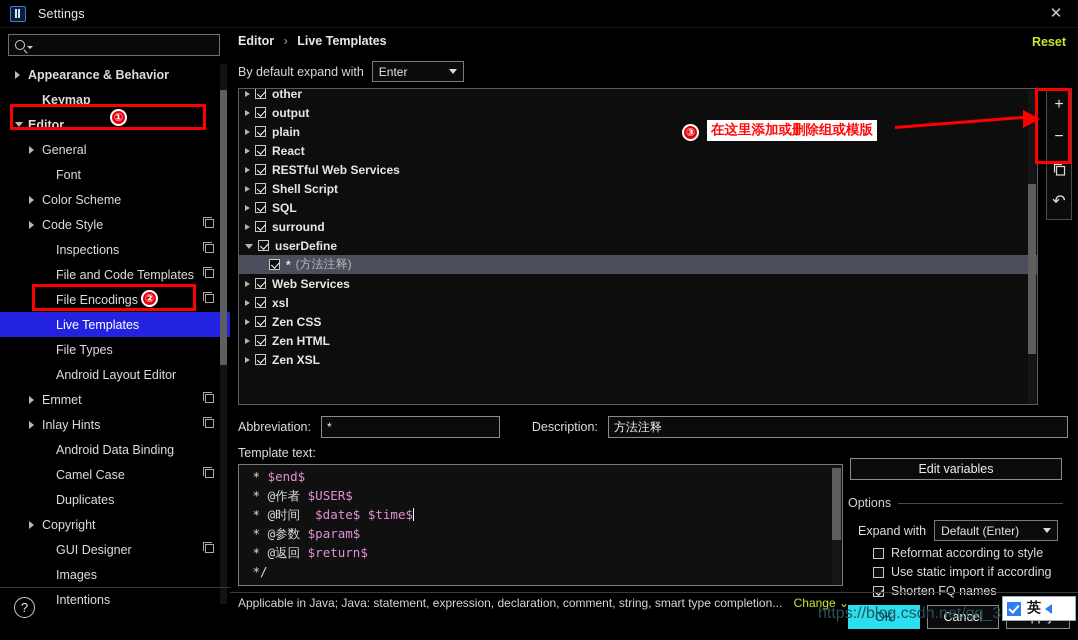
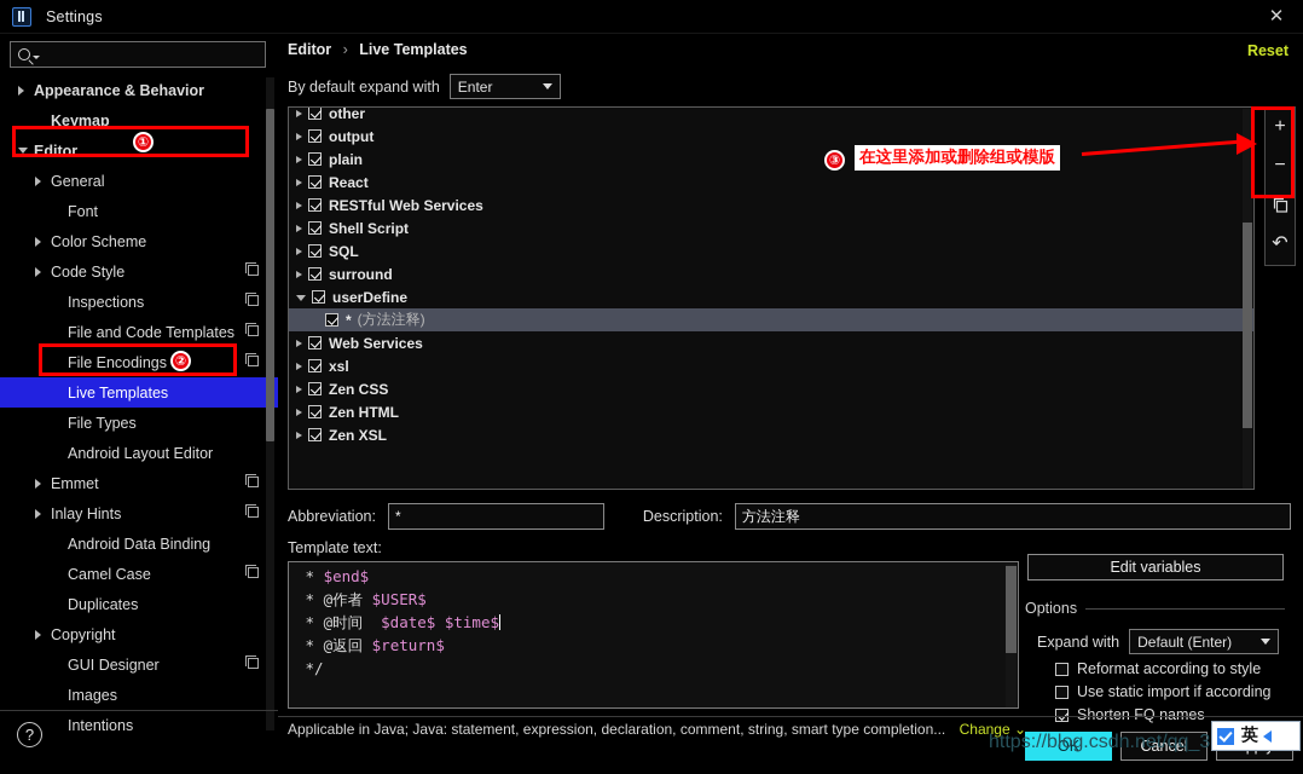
  Settings
  ✕
  Appearance & Behavior
  Keymap
  Editor
  General
  Font
  Color Scheme
  Code Style
  Inspections
  File and Code Templates
  File Encodings
  Live Templates
  File Types
  Android Layout Editor
  Emmet
  Inlay Hints
  Android Data Binding
  Camel Case
  Duplicates
  Copyright
  GUI Designer
  Images
  Intentions
  ?
  Editor › Live Templates
  Reset
  By default expand with
  Enter
  other
  output
  plain
  React
  RESTful Web Services
  Shell Script
  SQL
  surround
  userDefine
  *
  (方法注释)
  Web Services
  xsl
  Zen CSS
  Zen HTML
  Zen XSL
  +
  −
  ↶
  ③
  在这里添加或删除组或模版
  Abbreviation:
  *
  Description:
  方法注释
  Template text:
  * $end$
  * @作者 $USER$
  * @时间 $date$ $time$
- * @参数 $param$
  * @返回 $return$
  */
  Edit variables
  Options
  Expand with
  Default (Enter)
  Reformat according to style
  Use static import if according
  Shorten FQ names
  Applicable in Java; Java: statement, expression, declaration, comment, string, smart type completion... Change ⌄
  OK
  Cancel
  https://blog.csdn.net/qq_3
  英
  ①
  ②
